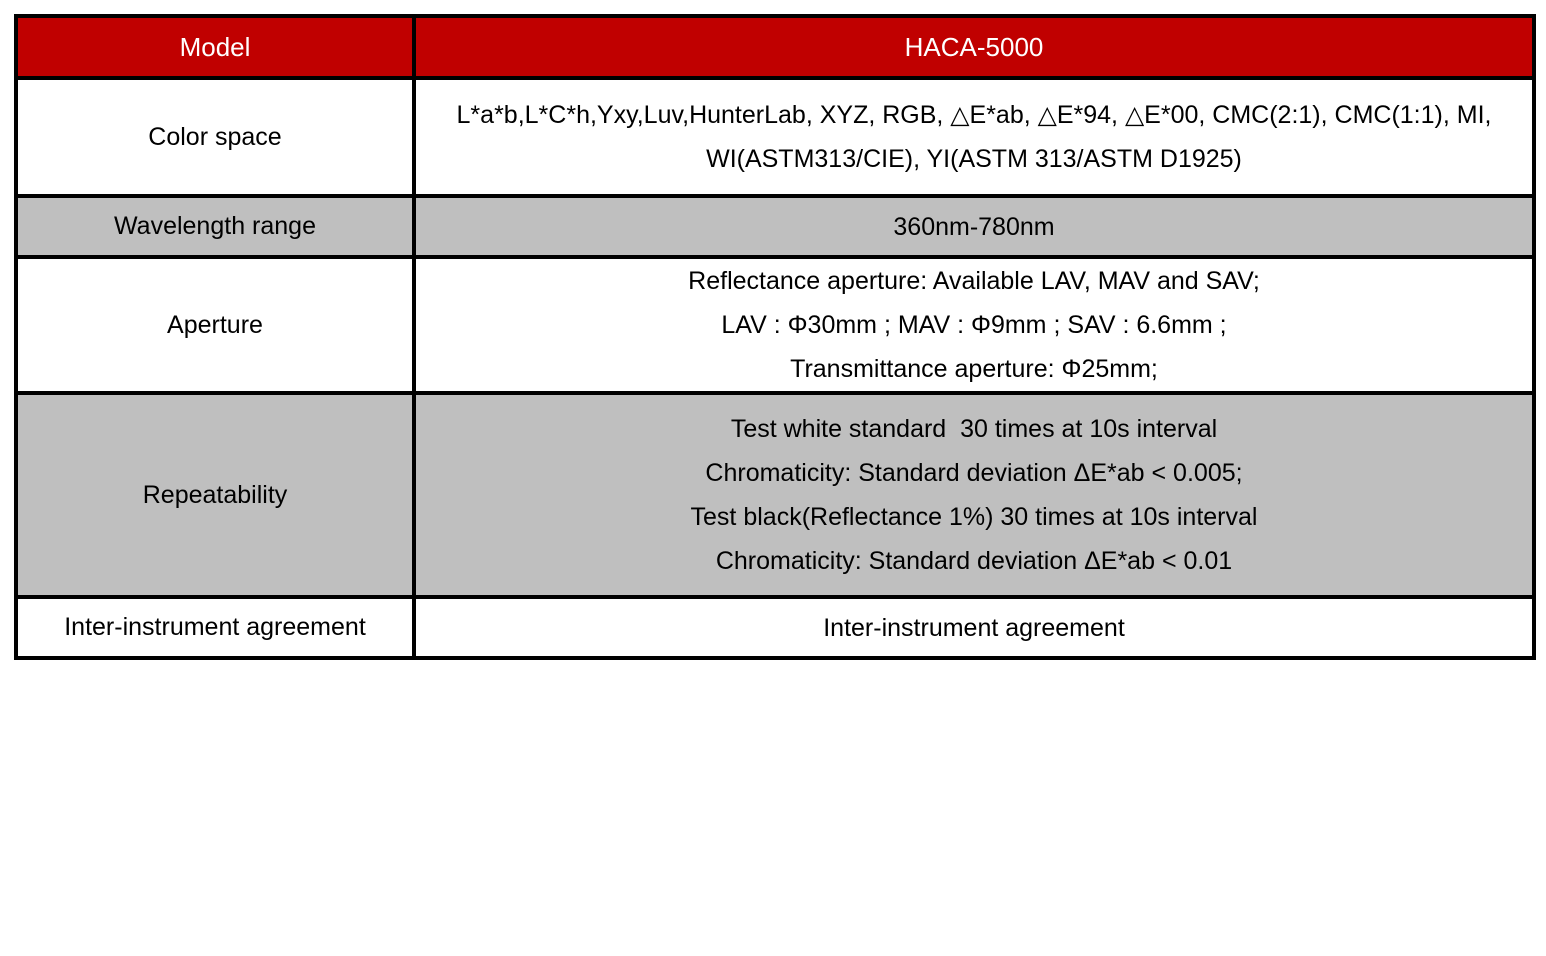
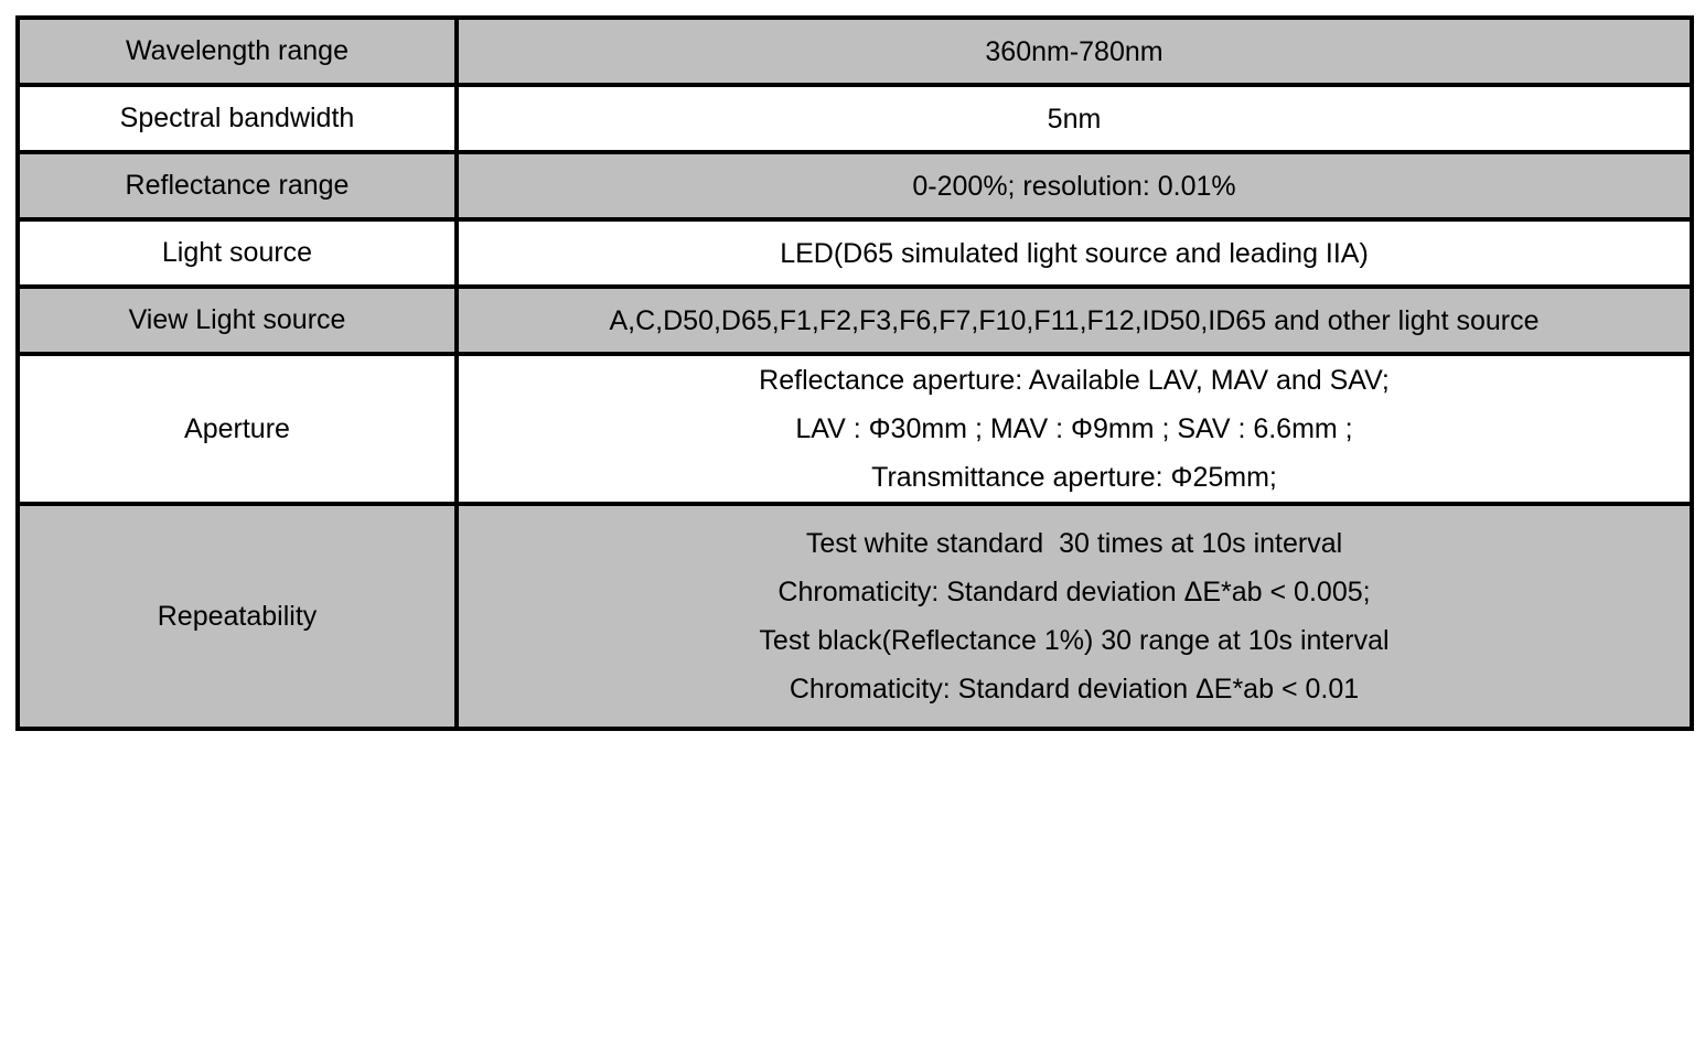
- Model	HACA-5000
- Color space	L*a*b,L*C*h,Yxy,Luv,HunterLab, XYZ, RGB, △E*ab, △E*94, △E*00, CMC(2:1), CMC(1:1), MI, WI(ASTM313/CIE), YI(ASTM 313/ASTM D1925)
  Wavelength range	360nm-780nm
+ Spectral bandwidth	5nm
+ Reflectance range	0-200%; resolution: 0.01%
+ Light source	LED(D65 simulated light source and leading IIA)
+ View Light source	A,C,D50,D65,F1,F2,F3,F6,F7,F10,F11,F12,ID50,ID65 and other light source
  Aperture	Reflectance aperture: Available LAV, MAV and SAV; LAV : Φ30mm ; MAV : Φ9mm ; SAV : 6.6mm ; Transmittance aperture: Φ25mm;
- Repeatability	Test white standard 30 times at 10s interval Chromaticity: Standard deviation ΔE*ab < 0.005; Test black(Reflectance 1%) 30 times at 10s interval Chromaticity: Standard deviation ΔE*ab < 0.01
+ Repeatability	Test white standard 30 times at 10s interval Chromaticity: Standard deviation ΔE*ab < 0.005; Test black(Reflectance 1%) 30 range at 10s interval Chromaticity: Standard deviation ΔE*ab < 0.01
- Inter-instrument agreement	Inter-instrument agreement
